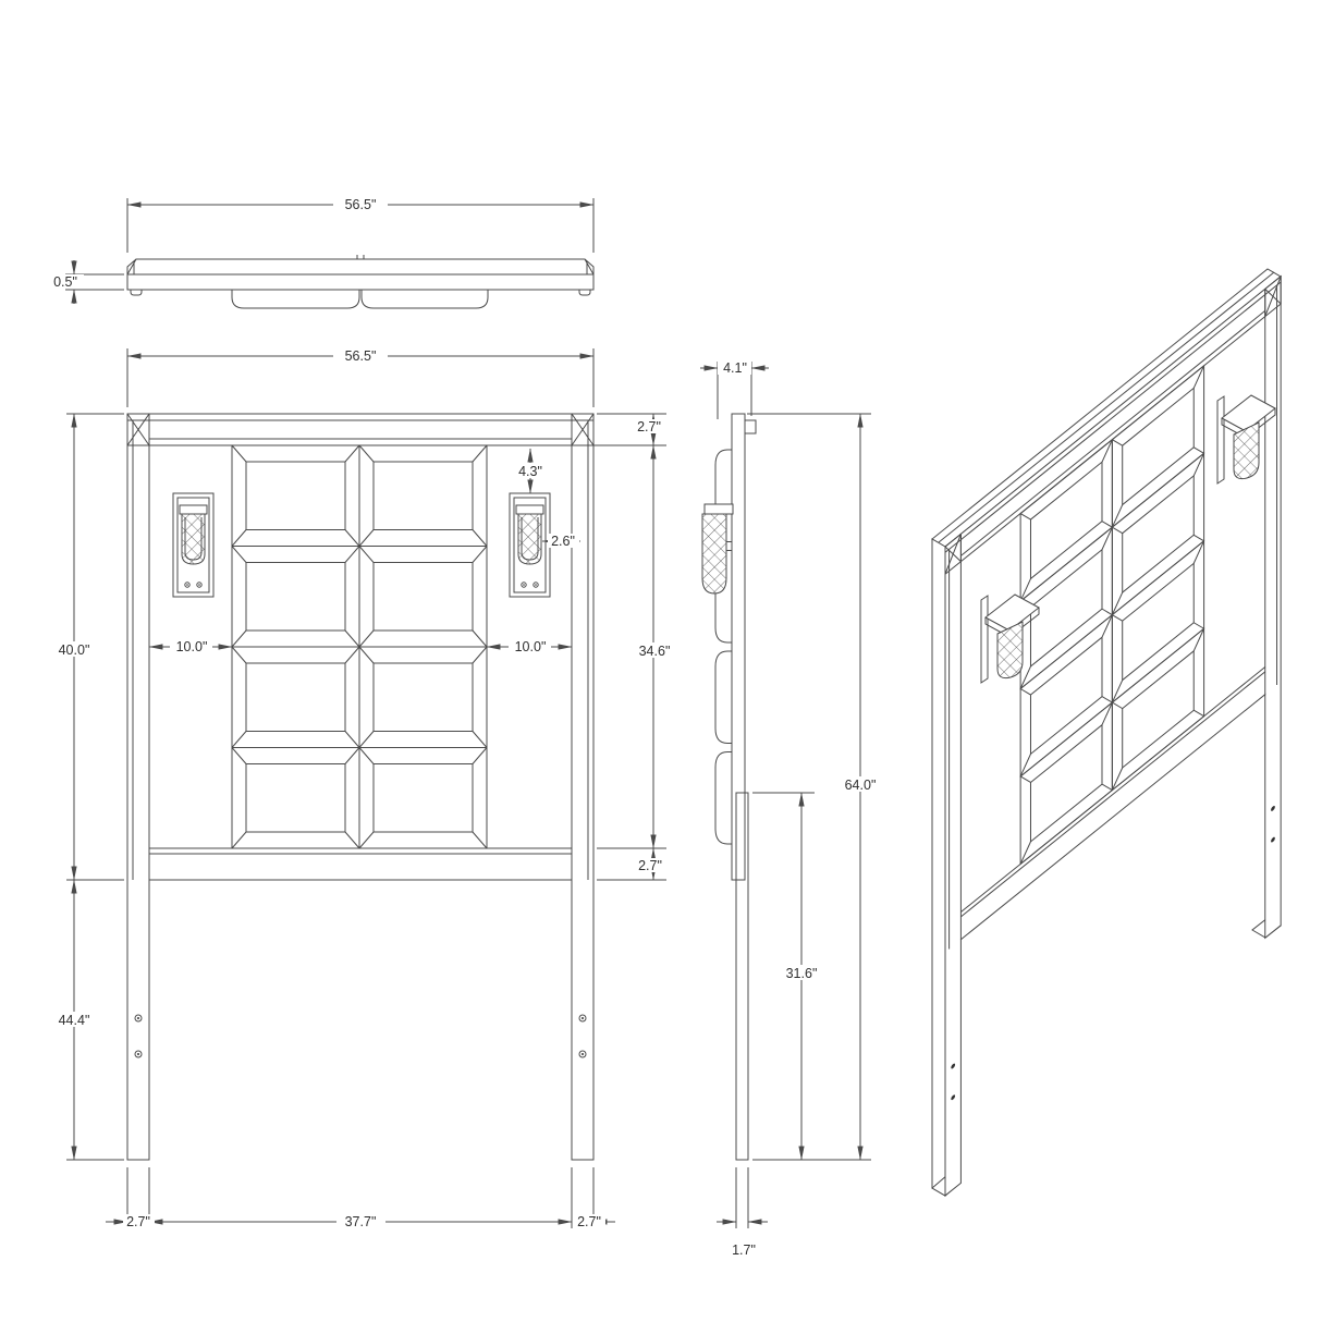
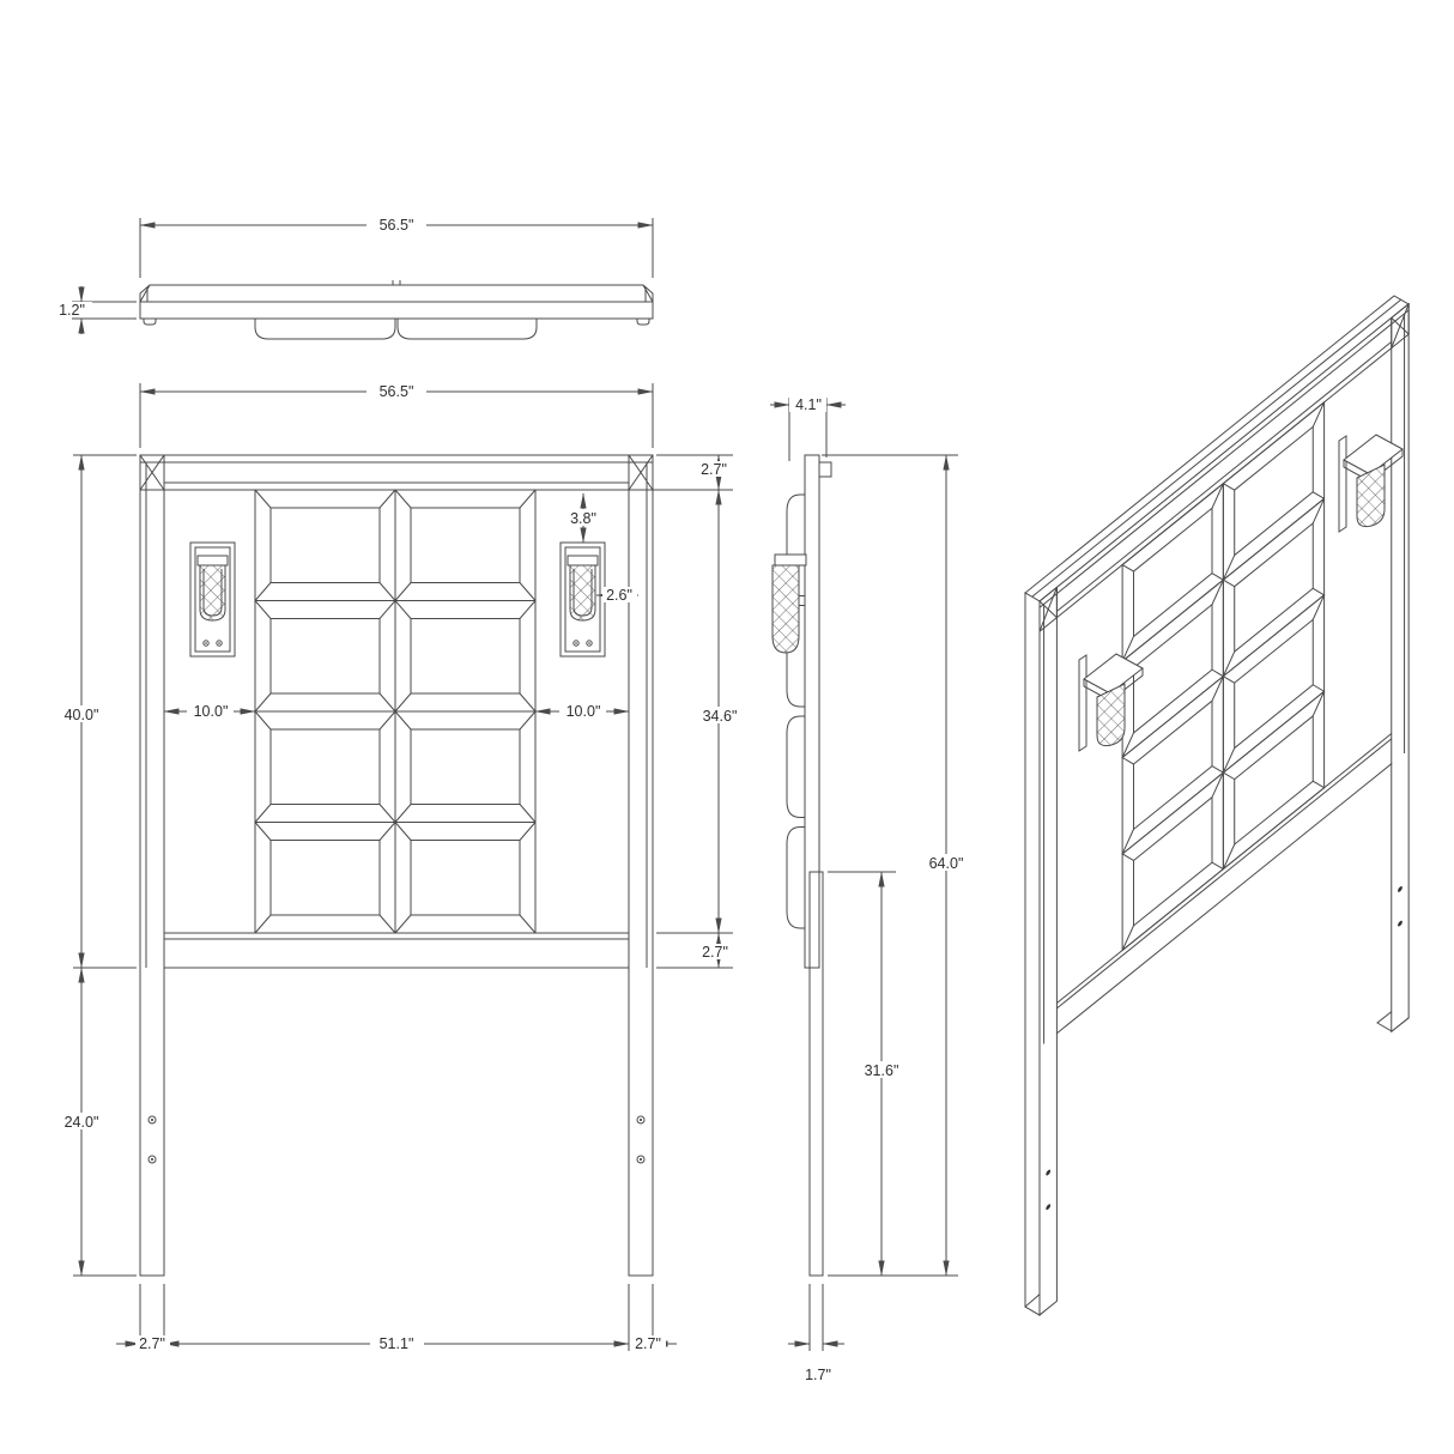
  56.5"
- 0.5"
+ 1.2"
  56.5"
  2.7"
  34.6"
  2.7"
- 4.3"
+ 3.8"
  2.6"
  10.0"
  10.0"
  40.0"
- 44.4"
+ 24.0"
  2.7"
- 37.7"
+ 51.1"
  2.7"
  4.1"
  64.0"
  31.6"
  1.7"
